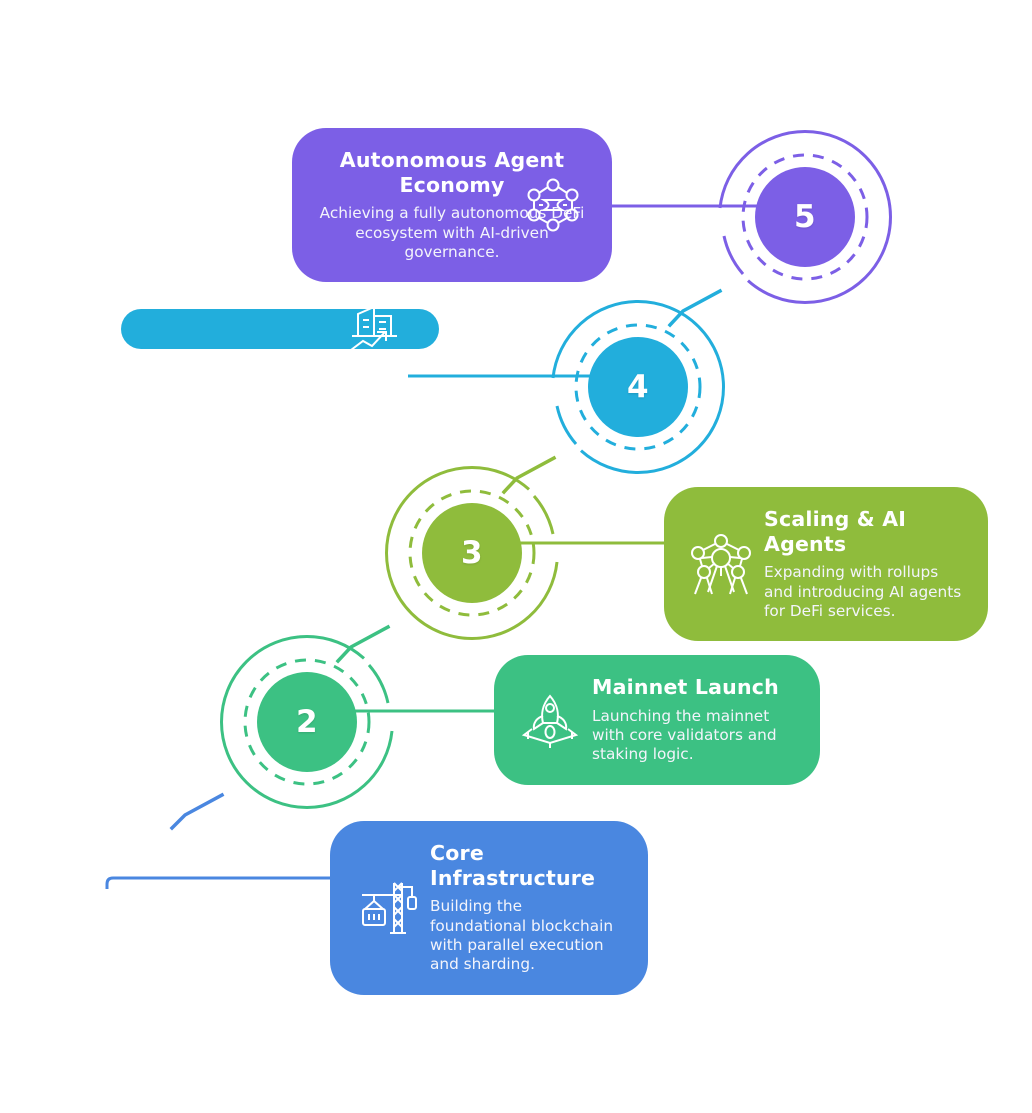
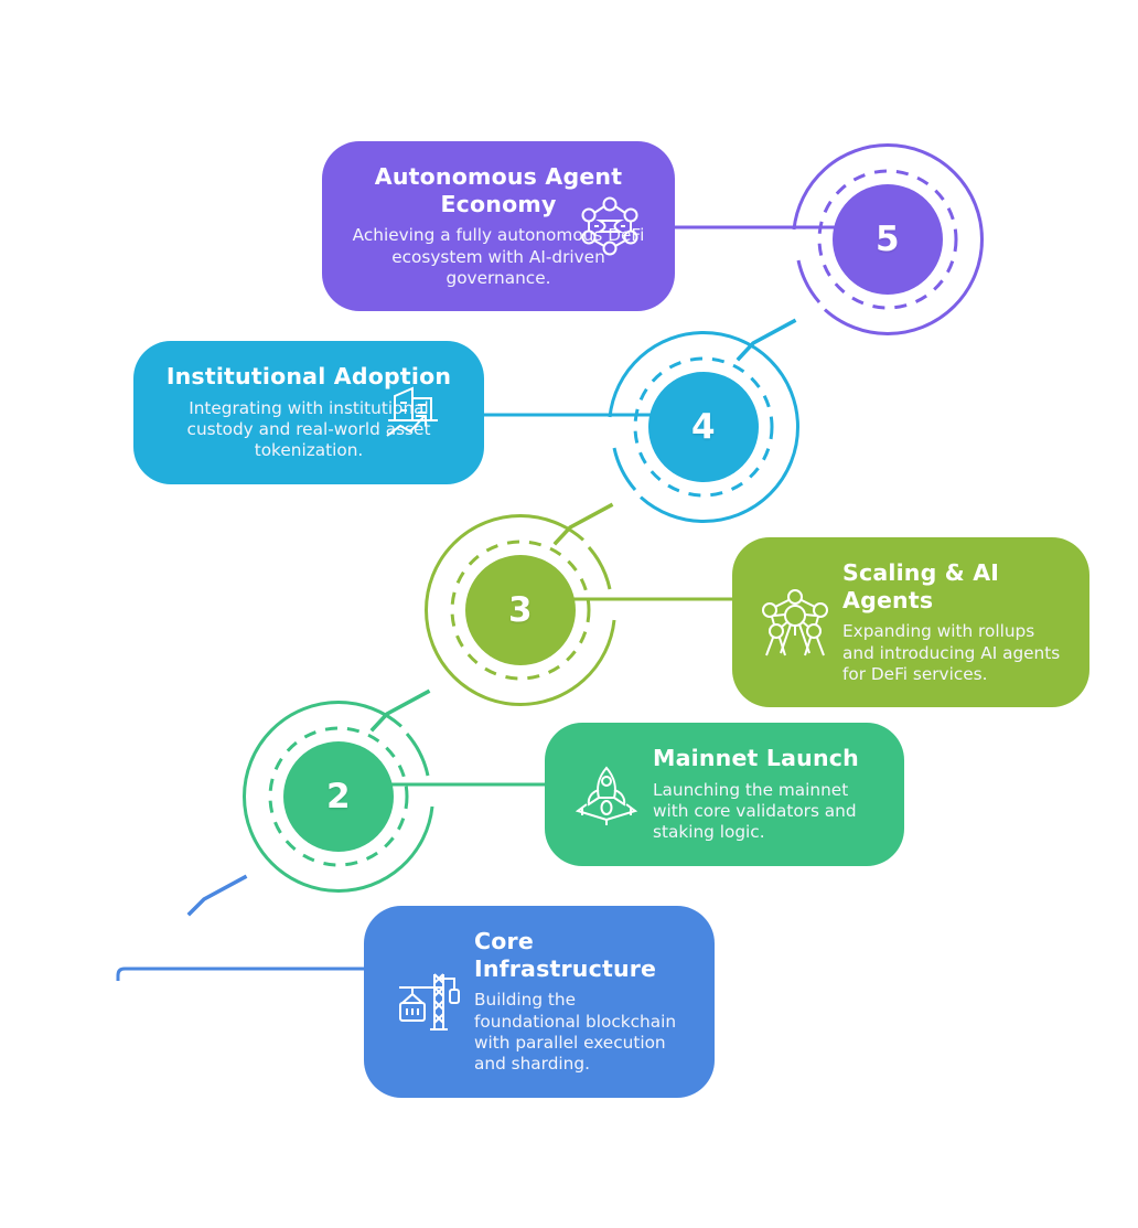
  Autonomous Agent Economy
  Achieving a fully autonomous Di ecosystem with AI-driven governance.
  5
+ Institutional Adoption
+ Integrating with institutional custody and real-world asset tokenization.
  4
  3
  Scaling & AI Agents
  Expanding with rollups and introducing AI agents for DeFi services.
  2
  Mainnet Launch
  Launching the mainnet with core validators and staking logic.
  Core Infrastructure
  Building the foundational blockchain with parallel execution and sharding.
